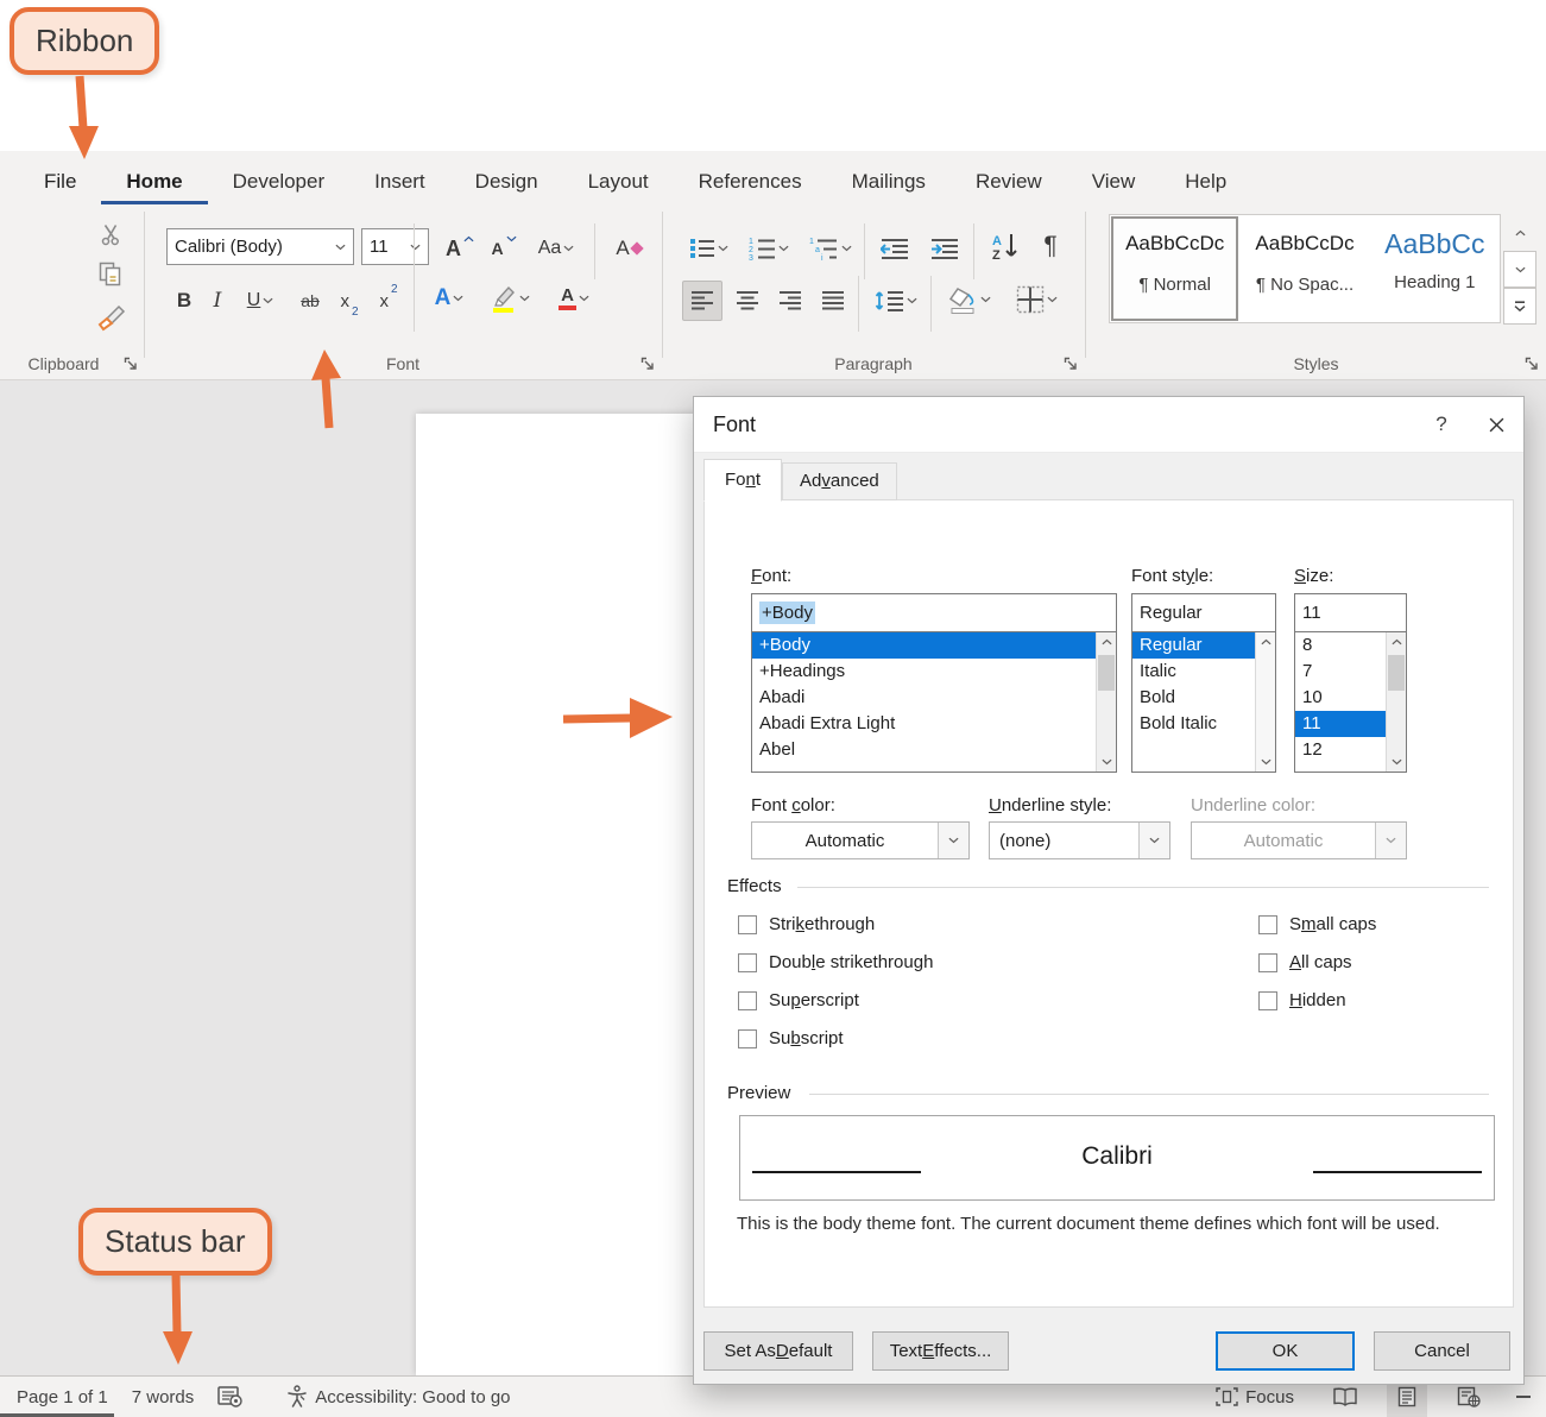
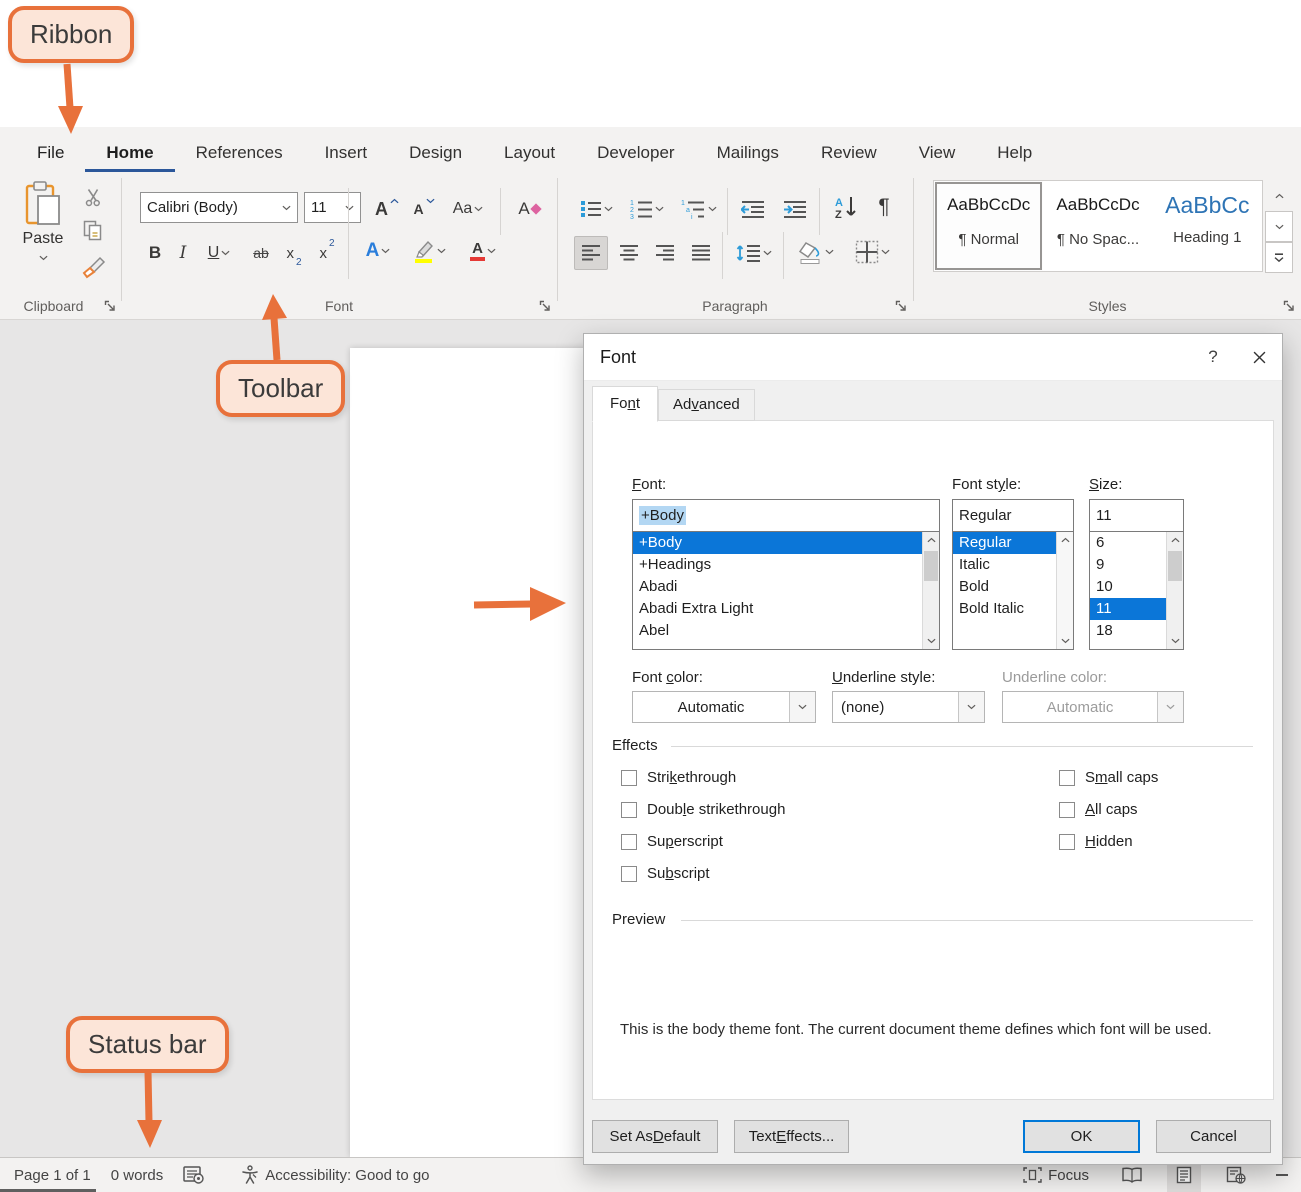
  File
  Home
- Developer
+ References
  Insert
  Design
  Layout
- References
+ Developer
  Mailings
  Review
  View
  Help
+ Paste
  Clipboard
  Calibri (Body)
  11
  A
  A
  Aa
  A
  B
  I
  U
  ab
  x
  2
  x
  2
  A
  A
  Font
  A
  Z
  ¶
  Paragraph
  AaBbCcDc
  ¶ Normal
  AaBbCcDc
  ¶ No Spac...
  AaBbCc
  Heading 1
  Styles
  Page 1 of 1
- 7 words
+ 0 words
  Accessibility: Good to go
  Focus
  Font
  ?
  Font
  Advanced
  Font:
  +Body
  +Body
  +Headings
  Abadi
  Abadi Extra Light
  Abel
  Font style:
  Regular
  Regular
  Italic
  Bold
  Bold Italic
  Size:
  11
- 8
+ 6
- 7
+ 9
  10
  11
- 12
+ 18
  Font color:
  Automatic
  Underline style:
  (none)
  Underline color:
  Automatic
  Effects
  Strikethrough
  Double strikethrough
  Superscript
  Subscript
  Small caps
  All caps
  Hidden
  Preview
- Calibri
  This is the body theme font. The current document theme defines which font will be used.
  Set As
  D
  efault
  Text
  E
  ffects...
  OK
  Cancel
  Ribbon
+ Toolbar
  Status bar
